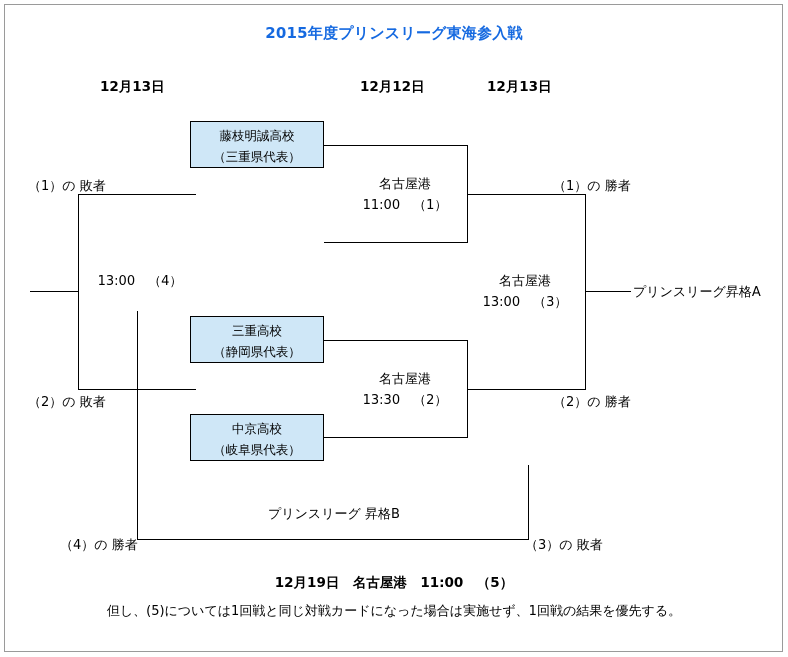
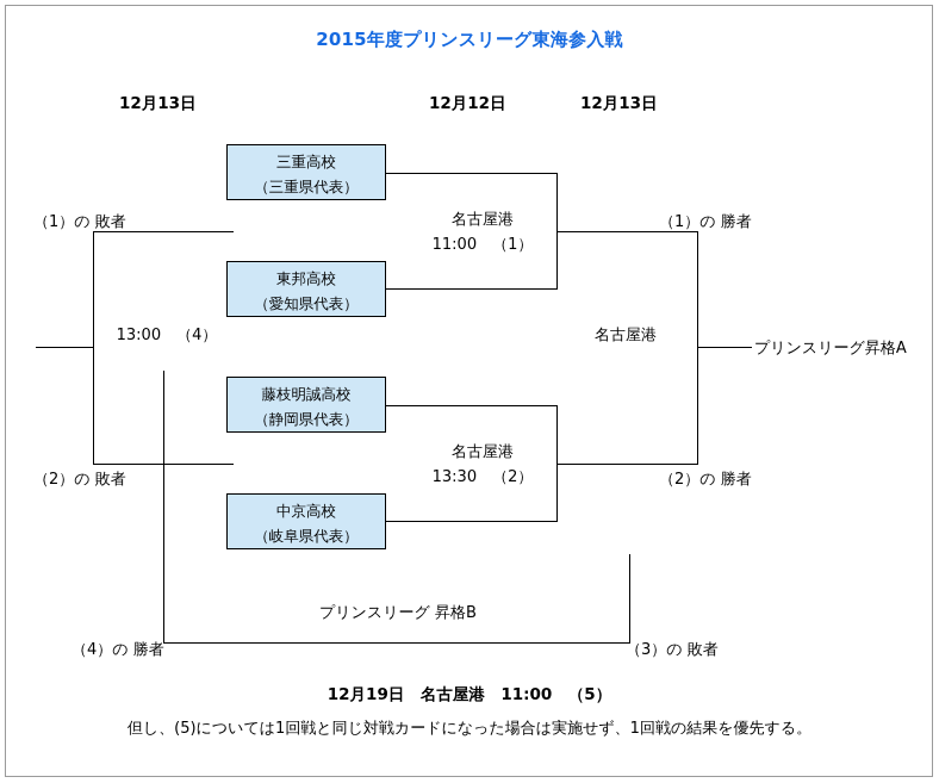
  2015年度プリンスリーグ東海参入戦
  12月13日
  12月12日
  12月13日
- 藤枝明誠高校
+ 三重高校
  （三重県代表）
+ 東邦高校
+ （愛知県代表）
- 三重高校
+ 藤枝明誠高校
  （静岡県代表）
  中京高校
  （岐阜県代表）
  名古屋港
  11:00 （1）
  名古屋港
  13:30 （2）
  名古屋港
- 13:00 （3）
  13:00 （4）
  （1）の 敗者
  （2）の 敗者
  （1）の 勝者
  （2）の 勝者
  プリンスリーグ昇格A
  プリンスリーグ 昇格B
  （4）の 勝者
  （3）の 敗者
  12月19日 名古屋港 11:00 （5）
  但し、(5)については1回戦と同じ対戦カードになった場合は実施せず、1回戦の結果を優先する。
